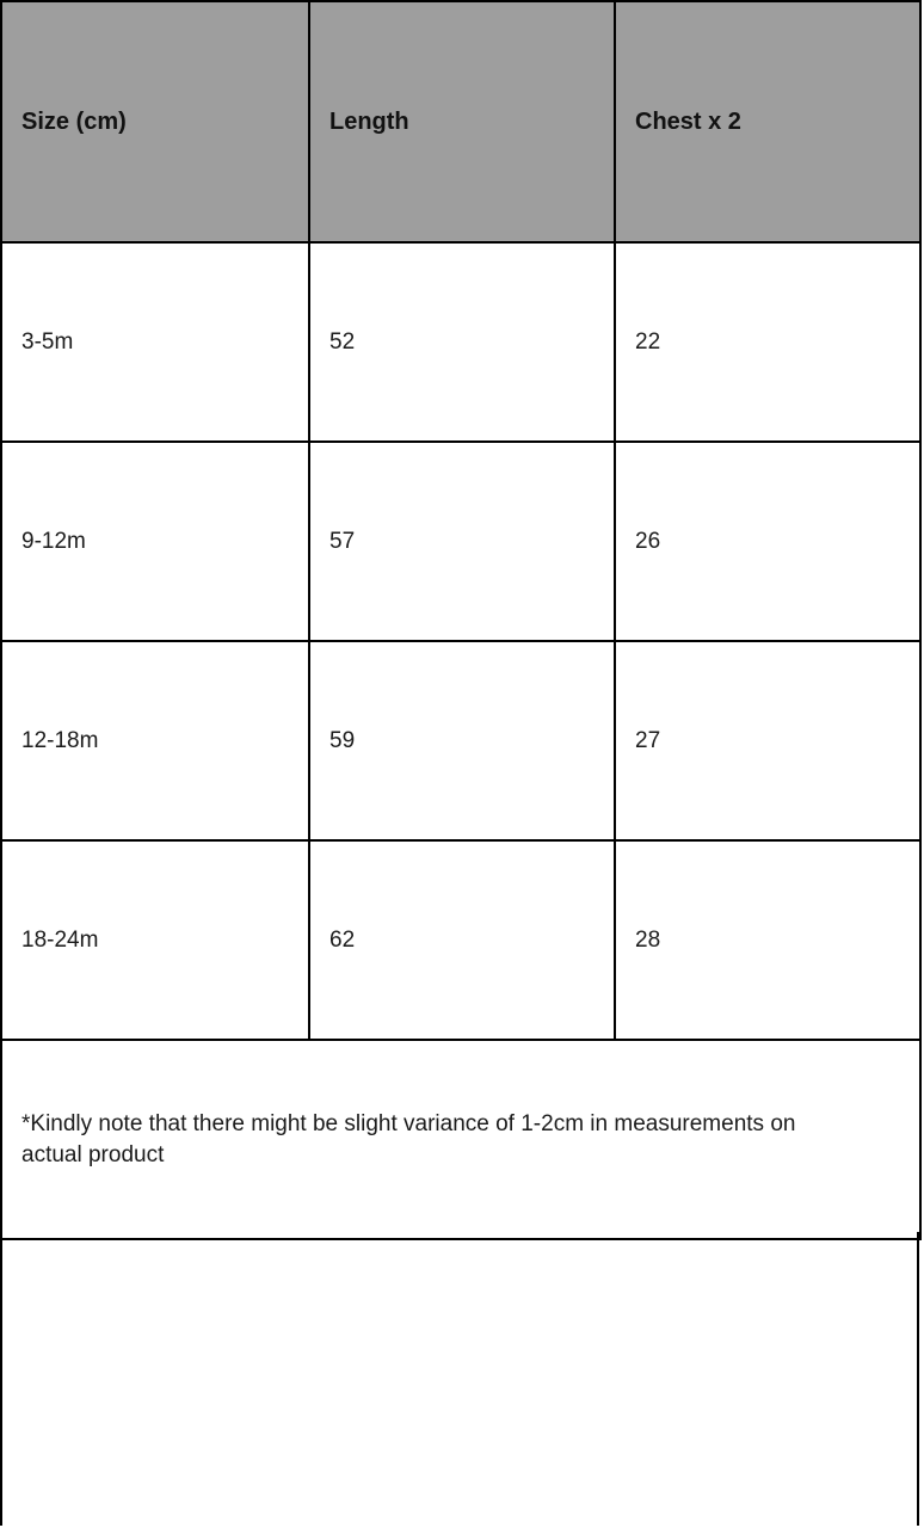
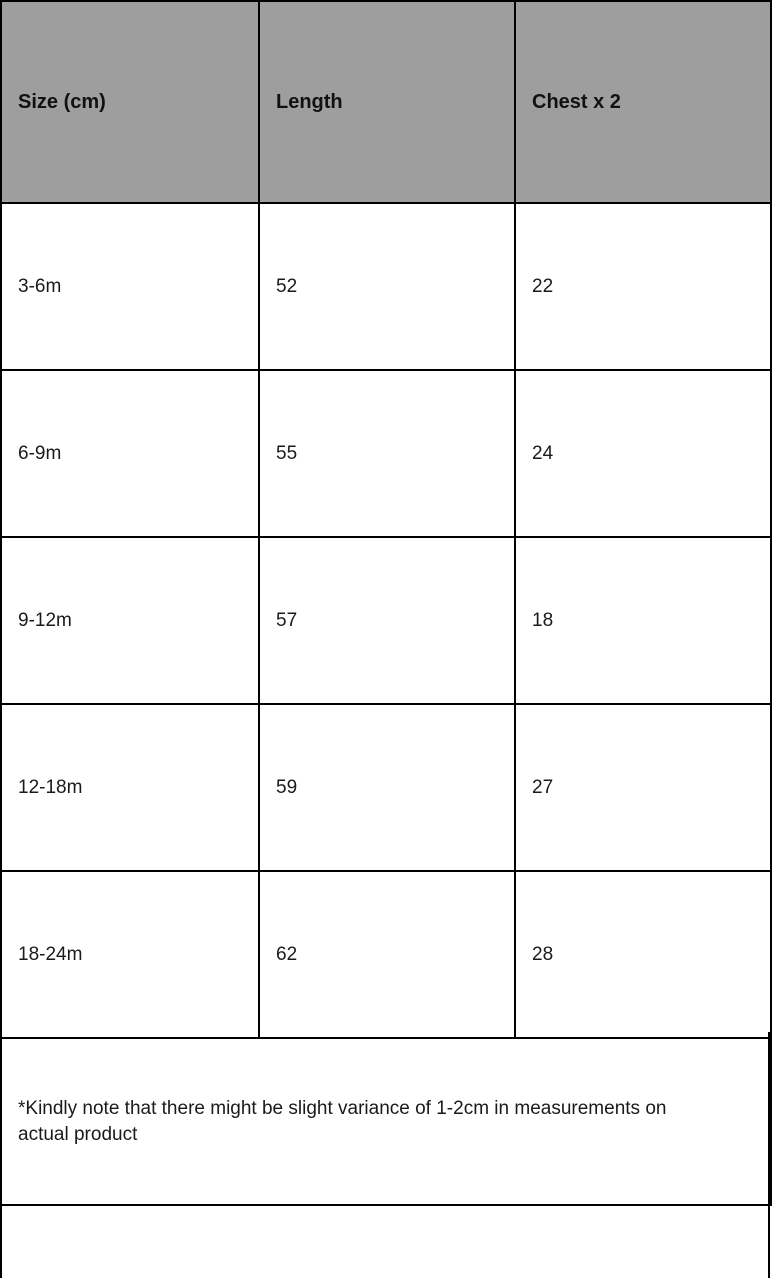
  Size (cm)	Length	Chest x 2
- 3-5m	52	22
+ 3-6m	52	22
+ 6-9m	55	24
- 9-12m	57	26
+ 9-12m	57	18
  12-18m	59	27
  18-24m	62	28
  *Kindly note that there might be slight variance of 1-2cm in measurements on actual product
